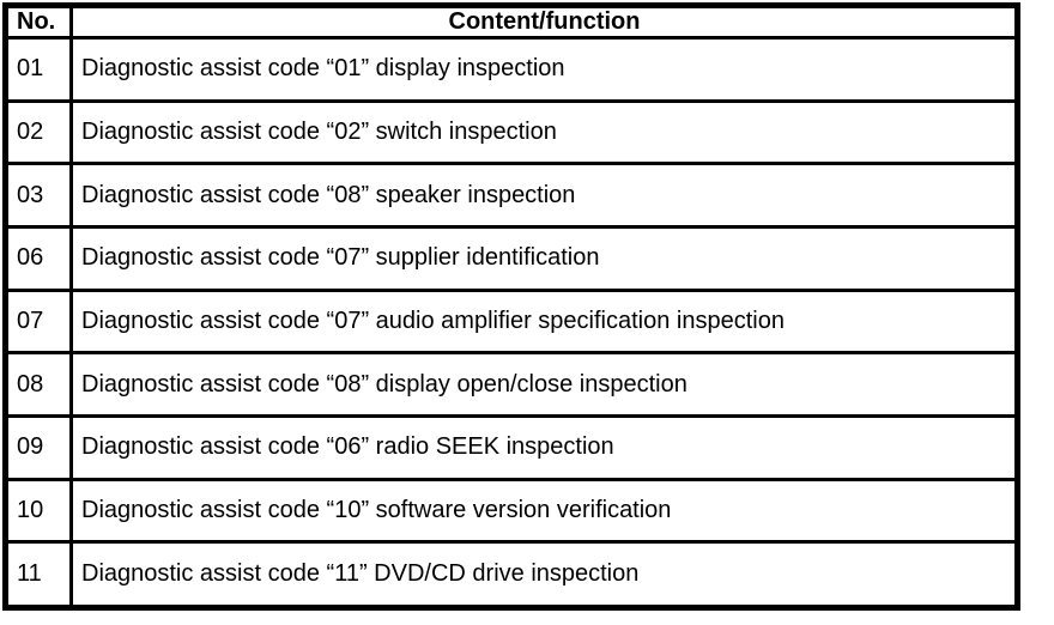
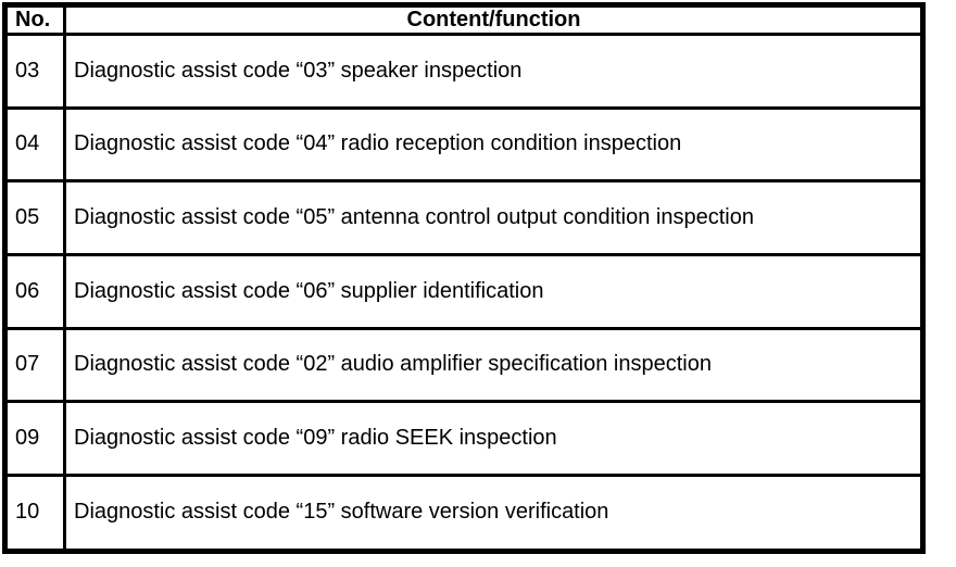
  No.	Content/function
- 01	Diagnostic assist code “01” display inspection
- 02	Diagnostic assist code “02” switch inspection
- 03	Diagnostic assist code “08” speaker inspection
+ 03	Diagnostic assist code “03” speaker inspection
+ 04	Diagnostic assist code “04” radio reception condition inspection
+ 05	Diagnostic assist code “05” antenna control output condition inspection
- 06	Diagnostic assist code “07” supplier identification
+ 06	Diagnostic assist code “06” supplier identification
- 07	Diagnostic assist code “07” audio amplifier specification inspection
+ 07	Diagnostic assist code “02” audio amplifier specification inspection
- 08	Diagnostic assist code “08” display open/close inspection
- 09	Diagnostic assist code “06” radio SEEK inspection
+ 09	Diagnostic assist code “09” radio SEEK inspection
- 10	Diagnostic assist code “10” software version verification
+ 10	Diagnostic assist code “15” software version verification
- 11	Diagnostic assist code “11” DVD/CD drive inspection
